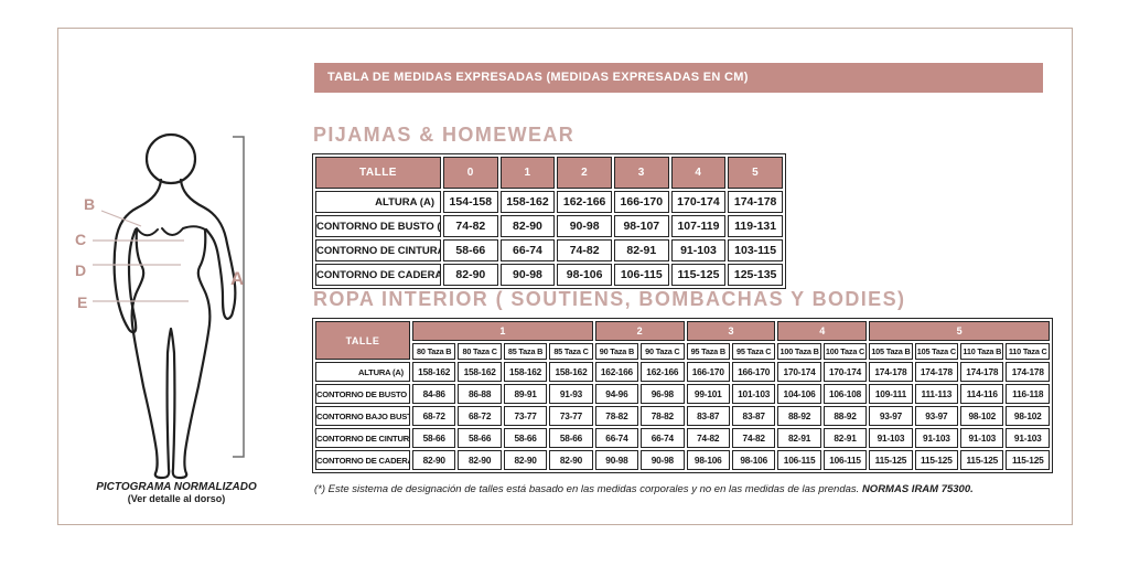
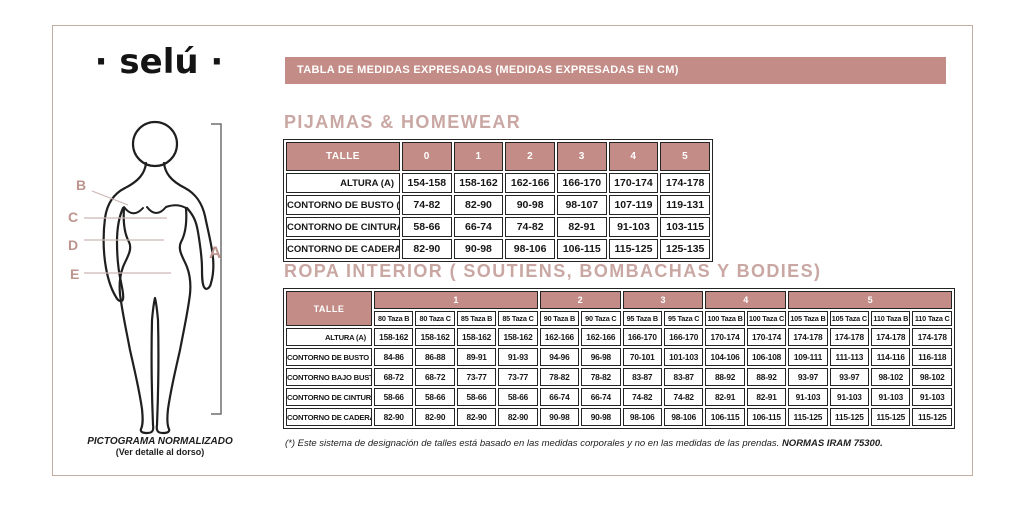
+ · selú ·
  TABLA DE MEDIDAS EXPRESADAS (MEDIDAS EXPRESADAS EN CM)
  B
  C
  D
  E
  A
  PICTOGRAMA NORMALIZADO
  (Ver detalle al dorso)
  PIJAMAS & HOMEWEAR
  TALLE	0	1	2	3	4	5
  ALTURA (A)	154-158	158-162	162-166	166-170	170-174	174-178
  CONTORNO DE BUSTO (	74-82	82-90	90-98	98-107	107-119	119-131
  CONTORNO DE CINTURA	58-66	66-74	74-82	82-91	91-103	103-115
  CONTORNO DE CADERA	82-90	90-98	98-106	106-115	115-125	125-135
  ROPA INTERIOR ( SOUTIENS, BOMBACHAS Y BODIES)
  TALLE	1	2	3	4	5
  80 Taza B	80 Taza C	85 Taza B	85 Taza C	90 Taza B	90 Taza C	95 Taza B	95 Taza C	100 Taza B	100 Taza C	105 Taza B	105 Taza C	110 Taza B	110 Taza C
  ALTURA (A)	158-162	158-162	158-162	158-162	162-166	162-166	166-170	166-170	170-174	170-174	174-178	174-178	174-178	174-178
- CONTORNO DE BUSTO	84-86	86-88	89-91	91-93	94-96	96-98	99-101	101-103	104-106	106-108	109-111	111-113	114-116	116-118
+ CONTORNO DE BUSTO	84-86	86-88	89-91	91-93	94-96	96-98	70-101	101-103	104-106	106-108	109-111	111-113	114-116	116-118
  CONTORNO BAJO BUST	68-72	68-72	73-77	73-77	78-82	78-82	83-87	83-87	88-92	88-92	93-97	93-97	98-102	98-102
  CONTORNO DE CINTUR	58-66	58-66	58-66	58-66	66-74	66-74	74-82	74-82	82-91	82-91	91-103	91-103	91-103	91-103
  CONTORNO DE CADER	82-90	82-90	82-90	82-90	90-98	90-98	98-106	98-106	106-115	106-115	115-125	115-125	115-125	115-125
  (*) Este sistema de designación de talles está basado en las medidas corporales y no en las medidas de las prendas. NORMAS IRAM 75300.
